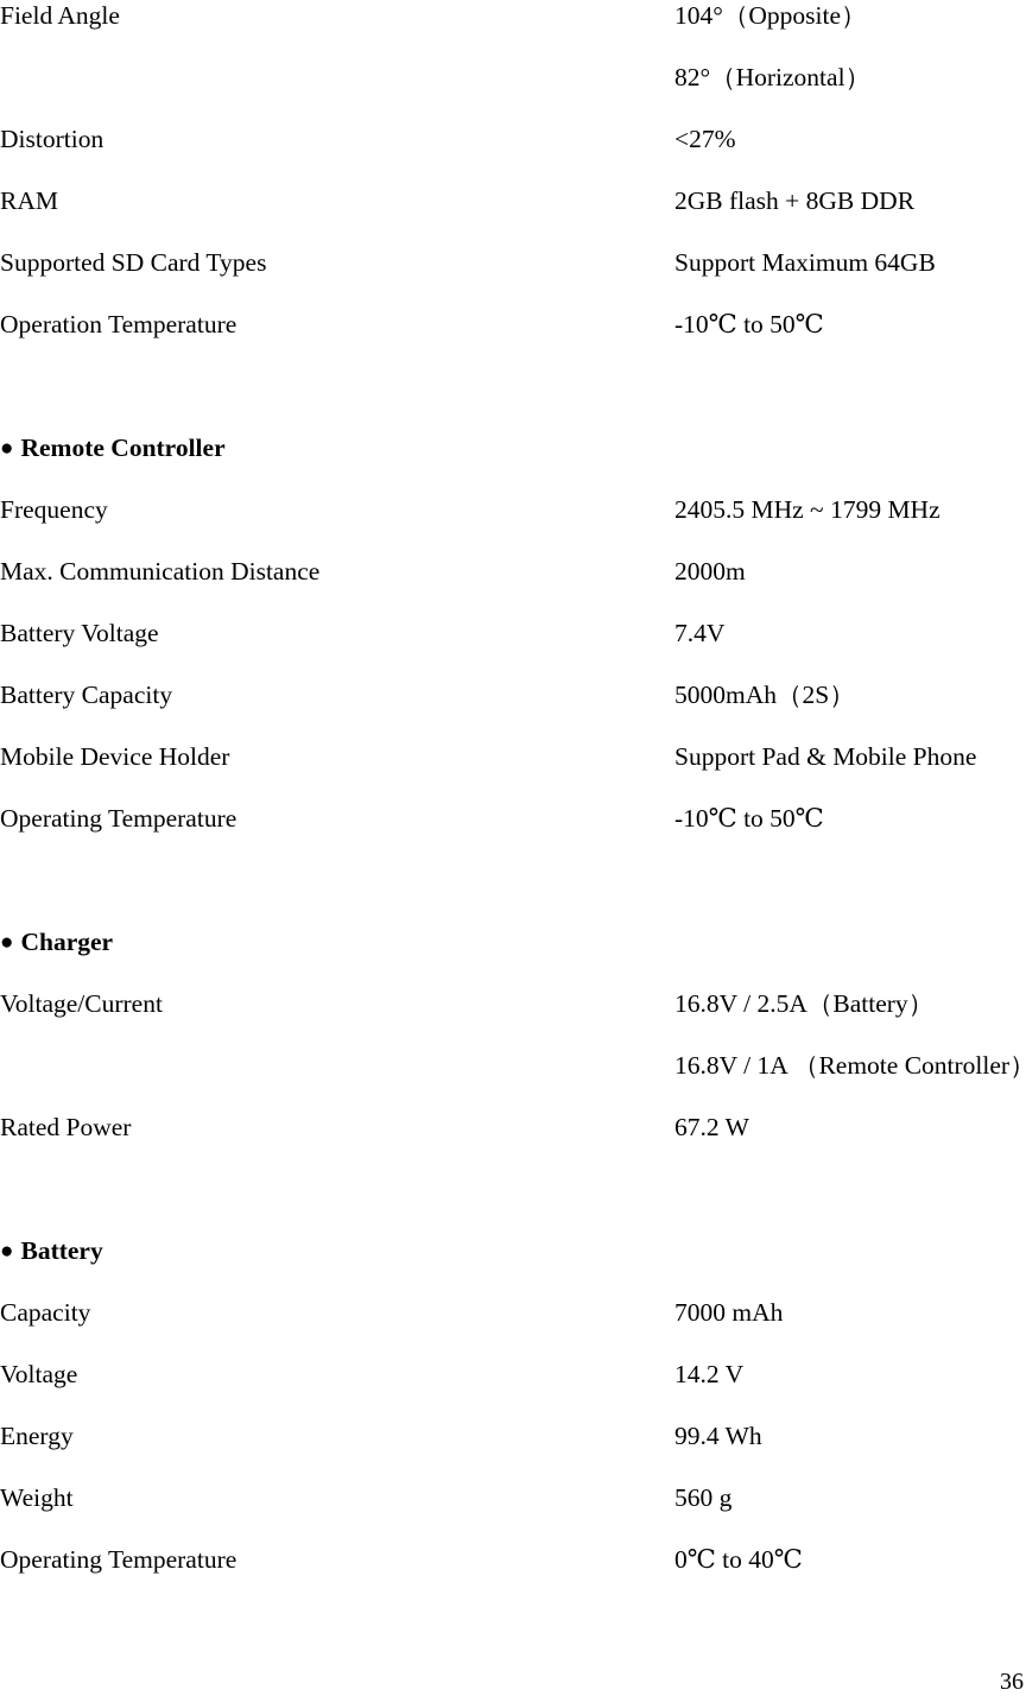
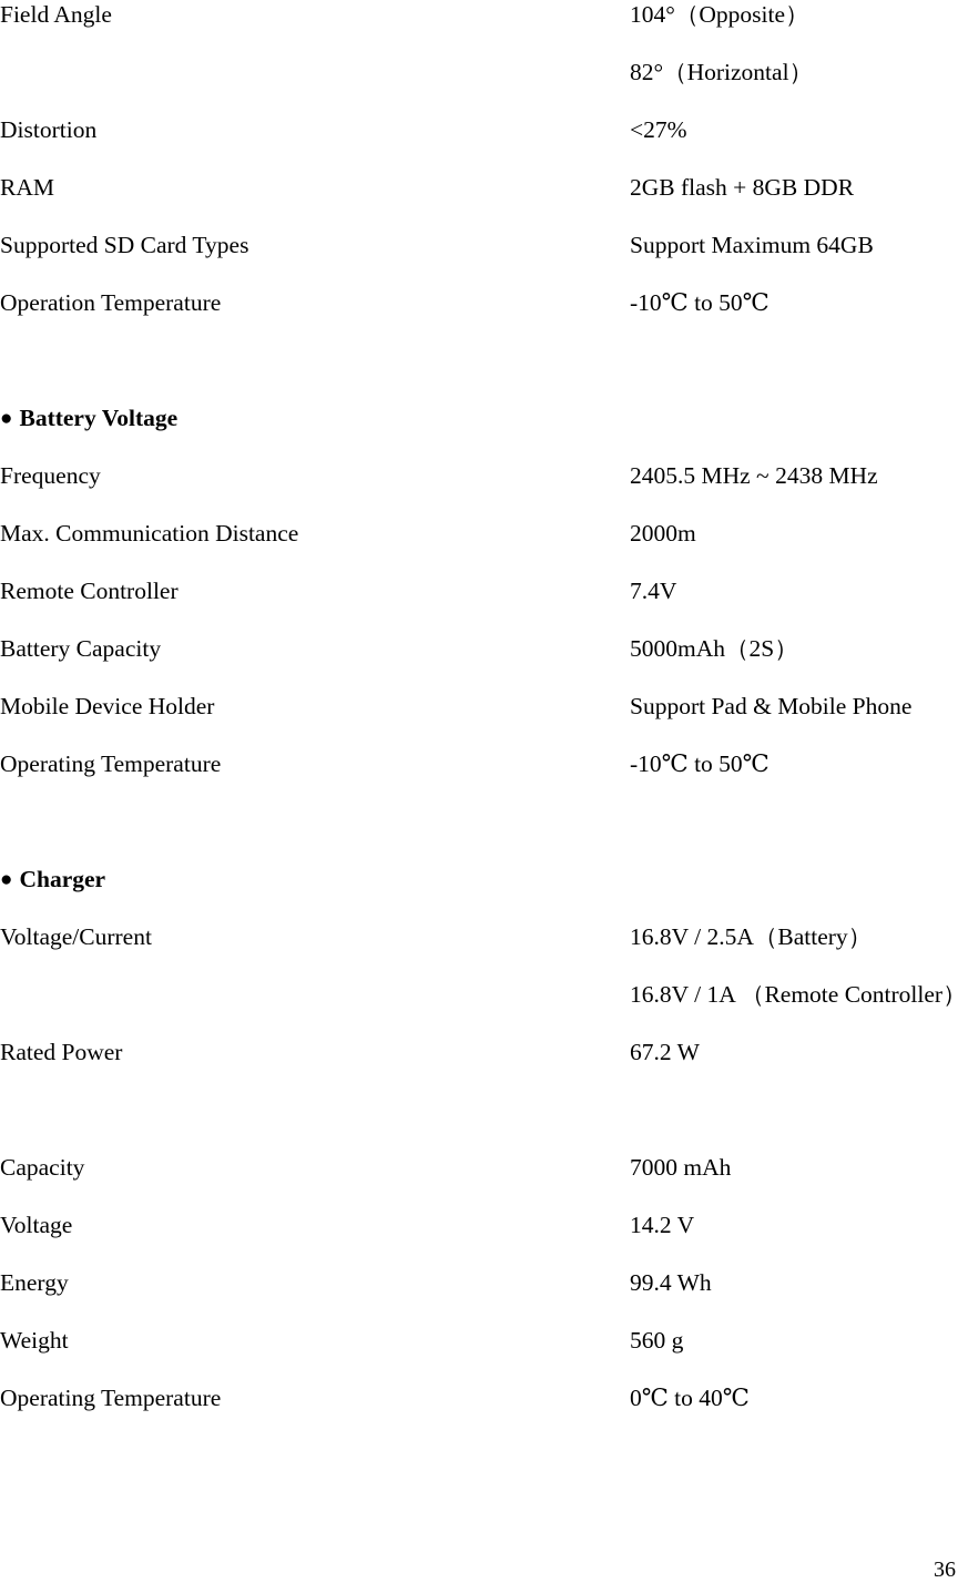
  Field Angle
  104°（Opposite）
  82°（Horizontal）
  Distortion
  <27%
  RAM
  2GB flash + 8GB DDR
  Supported SD Card Types
  Support Maximum 64GB
  Operation Temperature
  -10℃ to 50℃
- ● Remote Controller
+ ● Battery Voltage
  Frequency
- 2405.5 MHz ~ 1799 MHz
+ 2405.5 MHz ~ 2438 MHz
  Max. Communication Distance
  2000m
- Battery Voltage
+ Remote Controller
  7.4V
  Battery Capacity
  5000mAh（2S）
  Mobile Device Holder
  Support Pad & Mobile Phone
  Operating Temperature
  -10℃ to 50℃
  ● Charger
  Voltage/Current
  16.8V / 2.5A（Battery）
  16.8V / 1A （Remote Controller）
  Rated Power
  67.2 W
- ● Battery
  Capacity
  7000 mAh
  Voltage
  14.2 V
  Energy
  99.4 Wh
  Weight
  560 g
  Operating Temperature
  0℃ to 40℃
  36
